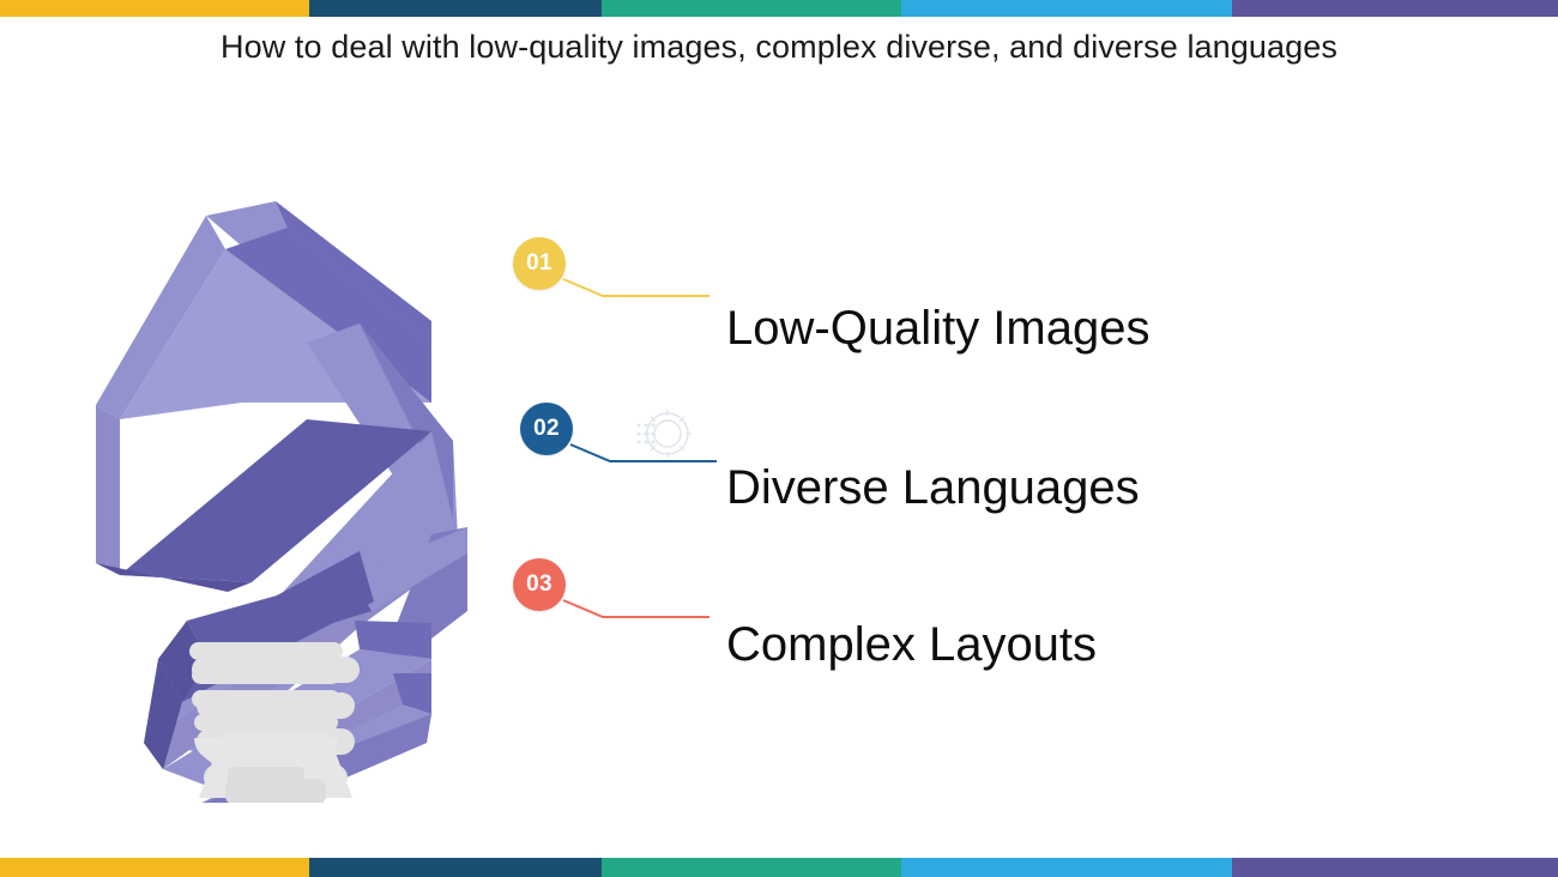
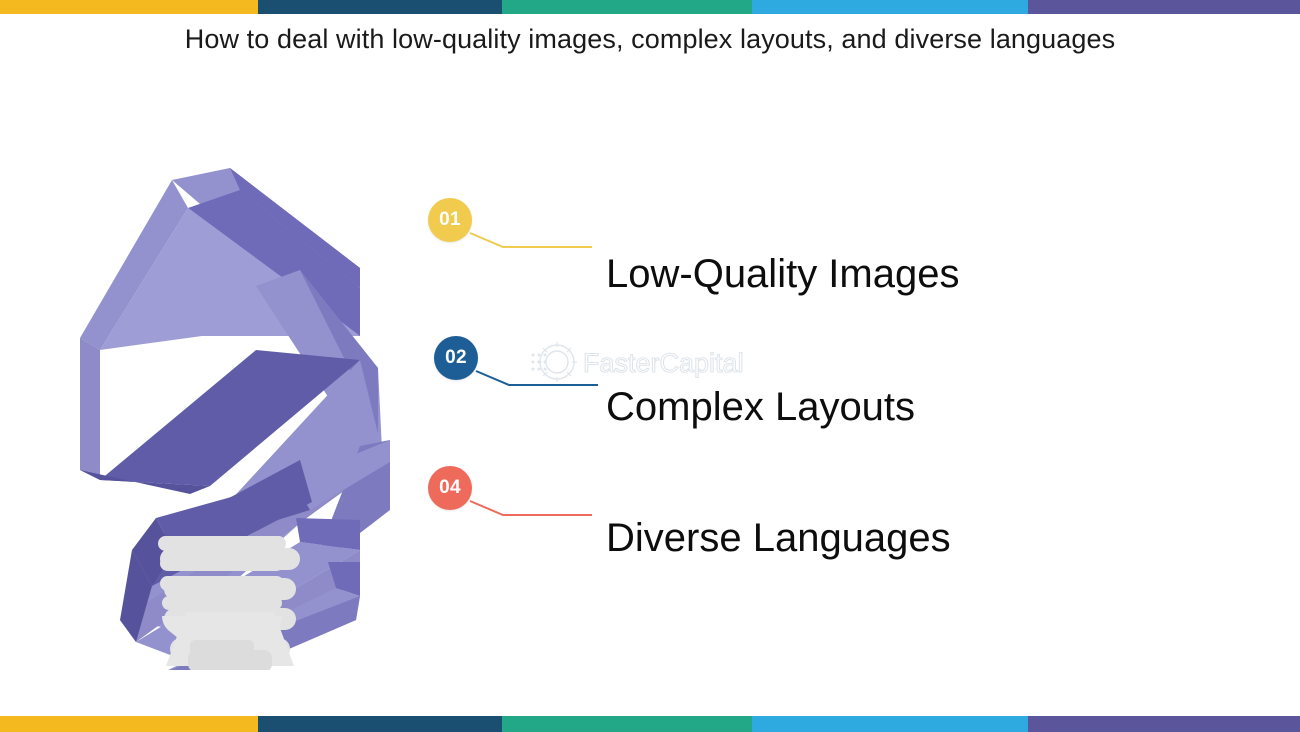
- How to deal with low-quality images, complex diverse, and diverse languages
+ How to deal with low-quality images, complex layouts, and diverse languages
+ FasterCapital
  01
  Low-Quality Images
  02
- Diverse Languages
+ Complex Layouts
- 03
+ 04
- Complex Layouts
+ Diverse Languages
